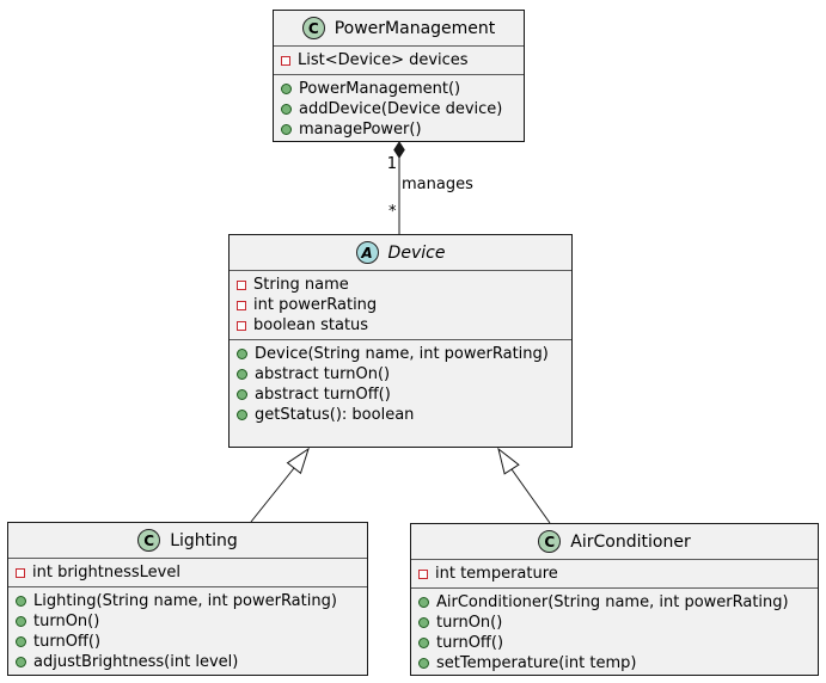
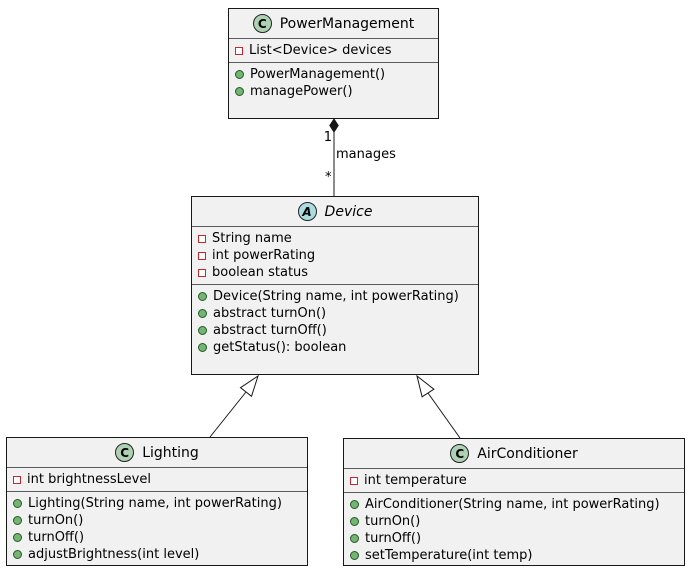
  1
  manages
  *
  C
  PowerManagement
  List<Device> devices
  PowerManagement()
- addDevice(Device device)
  managePower()
  A
  Device
  String name
  int powerRating
  boolean status
  Device(String name, int powerRating)
  abstract turnOn()
  abstract turnOff()
  getStatus(): boolean
  C
  Lighting
  int brightnessLevel
  Lighting(String name, int powerRating)
  turnOn()
  turnOff()
  adjustBrightness(int level)
  C
  AirConditioner
  int temperature
  AirConditioner(String name, int powerRating)
  turnOn()
  turnOff()
  setTemperature(int temp)
